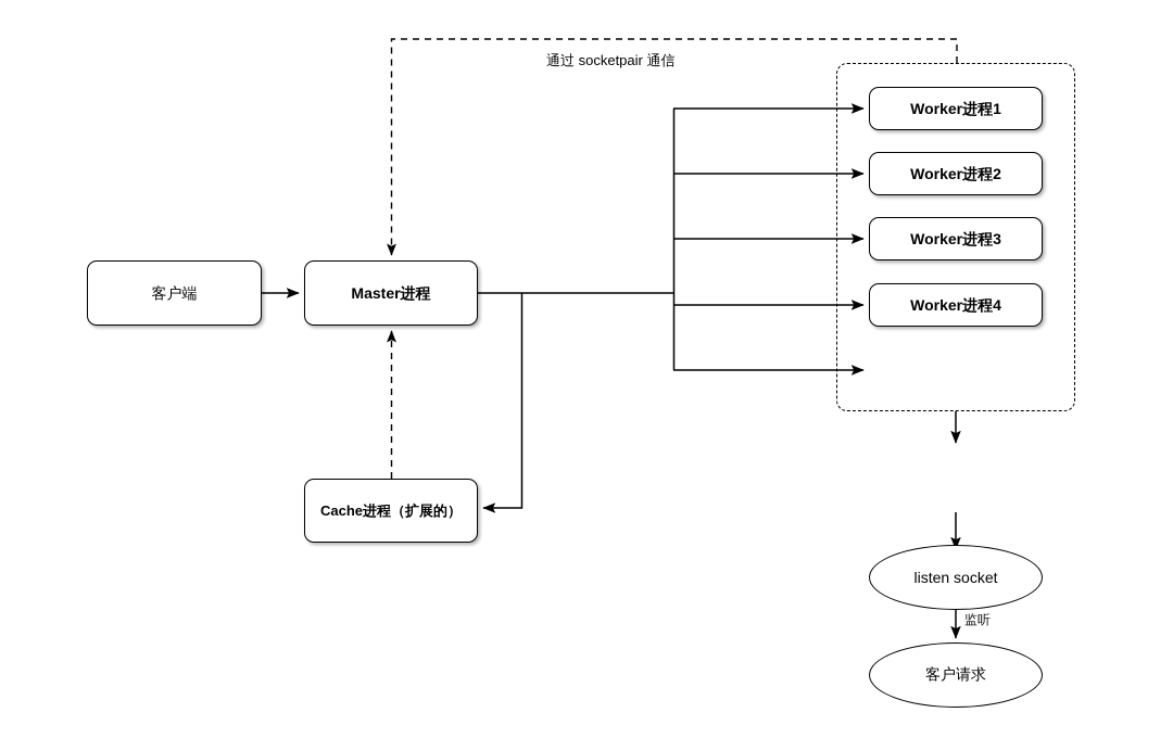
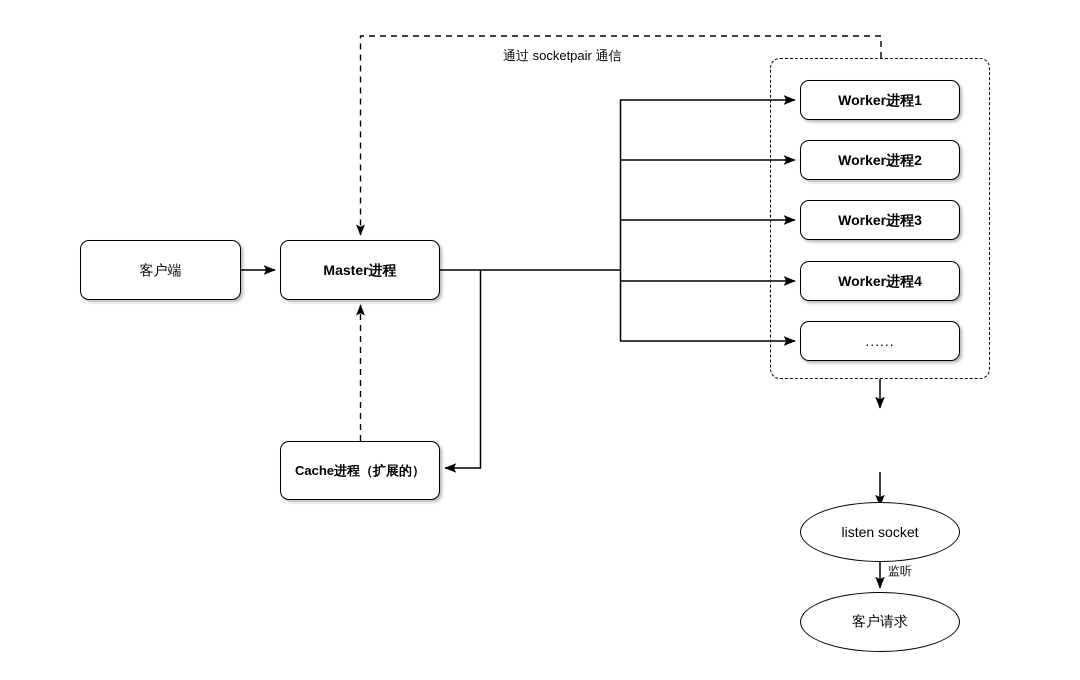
  通过 socketpair 通信
  监听
  客户端
  Master进程
  Cache进程（扩展的）
  Worker进程1
  Worker进程2
  Worker进程3
  Worker进程4
+ ......
  listen socket
  客户请求
